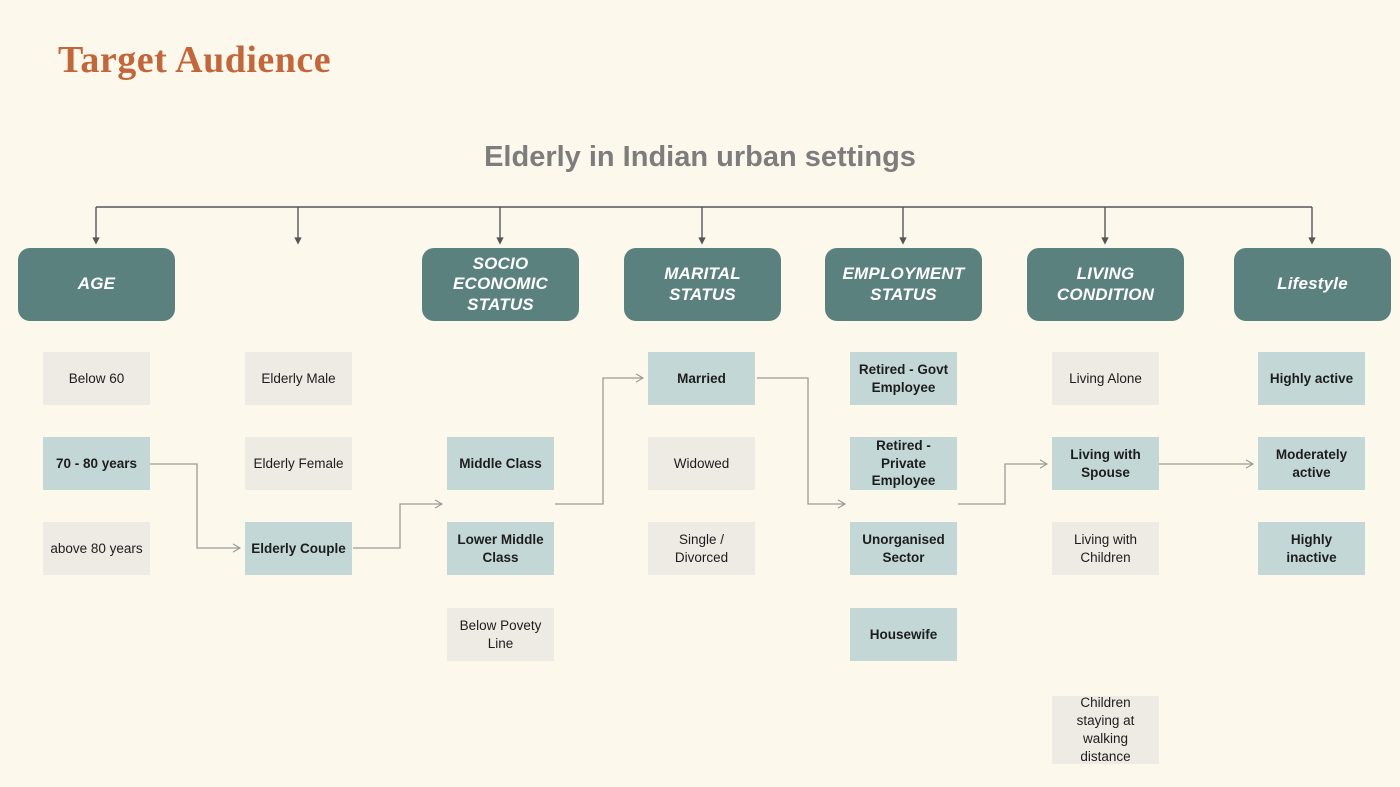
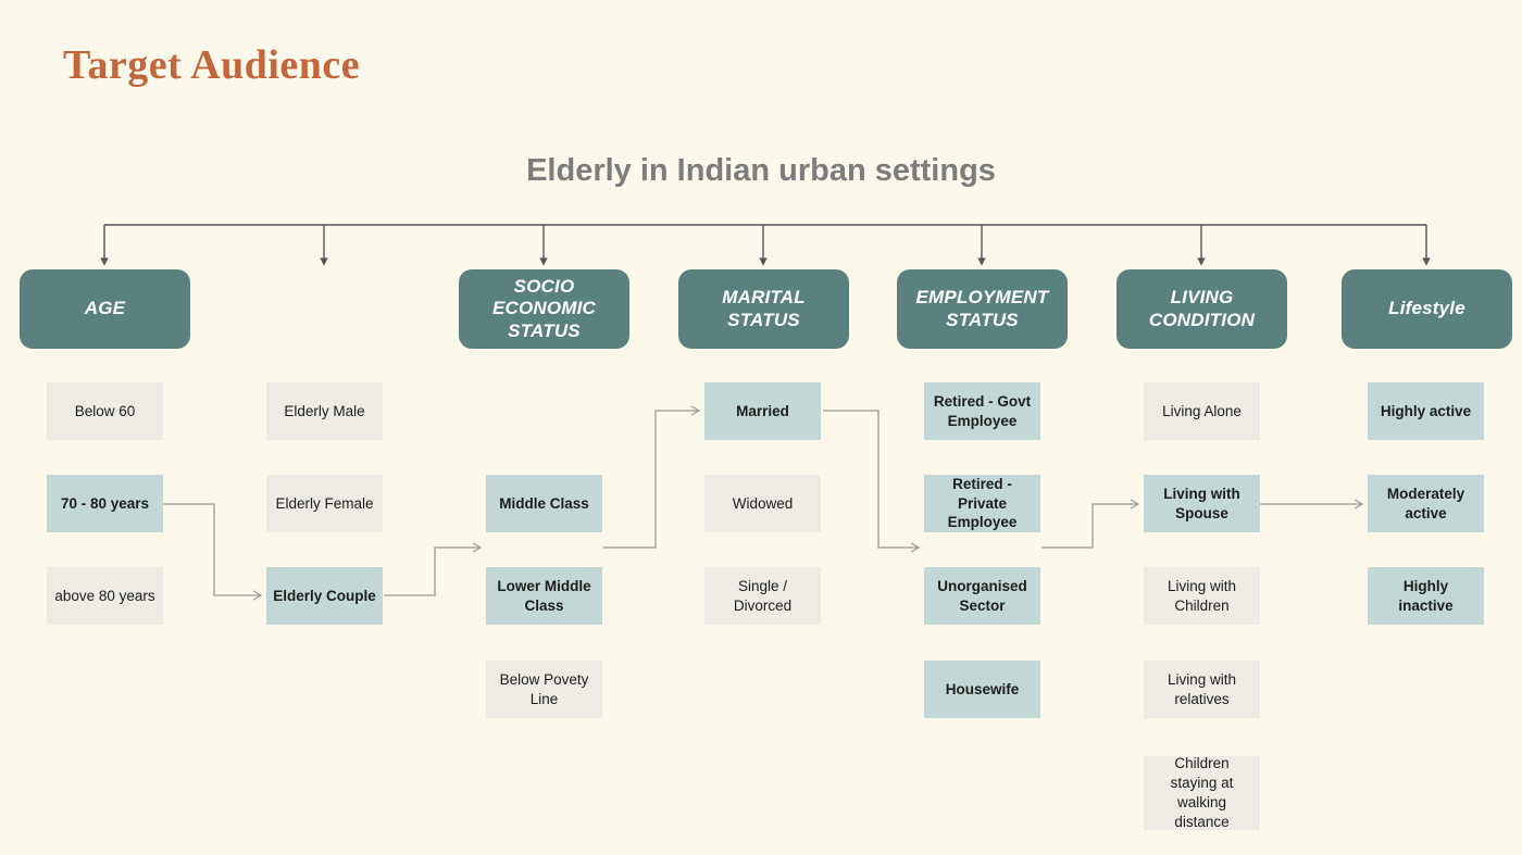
  Target Audience
  Elderly in Indian urban settings
  AGE
  SOCIO ECONOMIC STATUS
  MARITAL STATUS
  EMPLOYMENT STATUS
  LIVING CONDITION
  Lifestyle
  Below 60
  70 - 80 years
  above 80 years
  Elderly Male
  Elderly Female
  Elderly Couple
  Middle Class
  Lower Middle Class
  Below Povety Line
  Married
  Widowed
  Single / Divorced
  Retired - Govt Employee
  Retired - Private Employee
  Unorganised Sector
  Housewife
  Living Alone
  Living with Spouse
  Living with Children
+ Living with relatives
  Children staying at walking distance
  Highly active
  Moderately active
  Highly inactive
